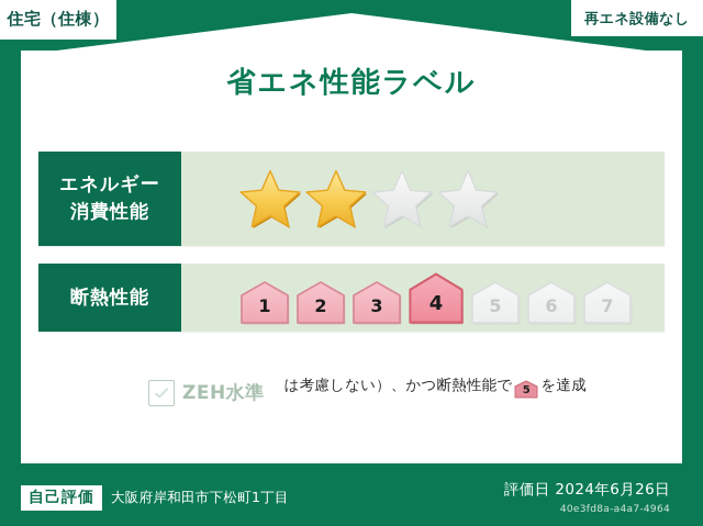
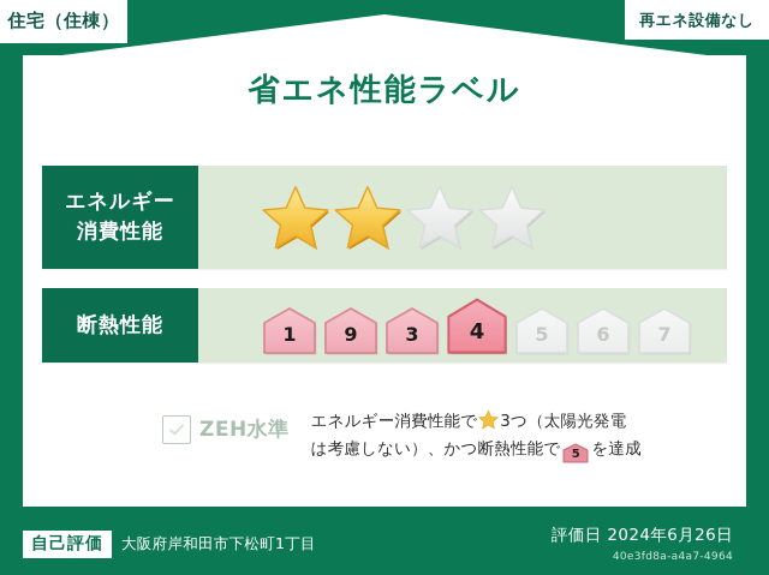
  住宅（住棟）
  再エネ設備なし
  省エネ性能ラベル
  エネルギー
  消費性能
  断熱性能
  1
- 2
+ 9
  3
  4
  5
  6
  7
  ZEH水準
+ エネルギー消費性能で 3つ（太陽光発電
  は考慮しない）、かつ断熱性能で
  5
  を達成
  自己評価
  大阪府岸和田市下松町1丁目
  評価日 2024年6月26日
  40e3fd8a-a4a7-4964
